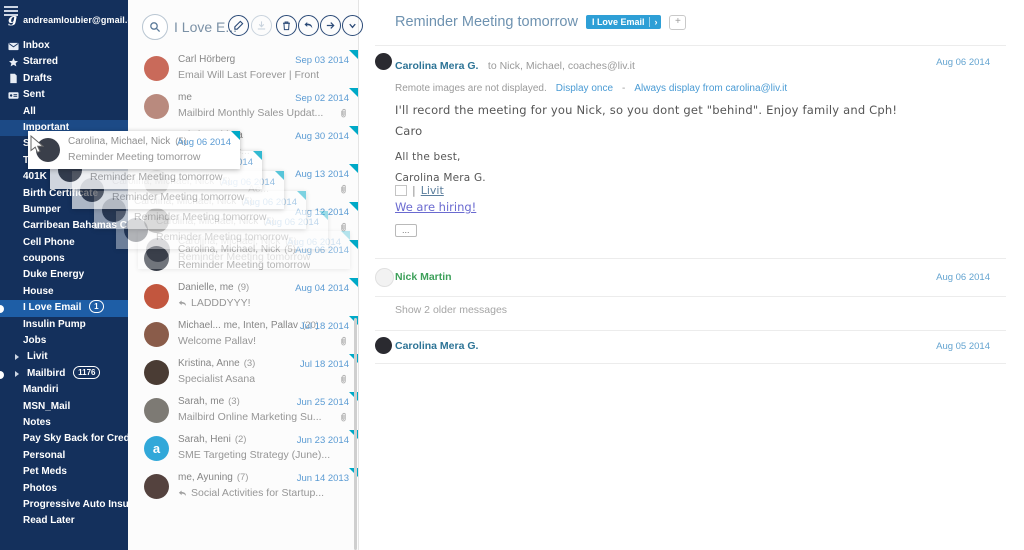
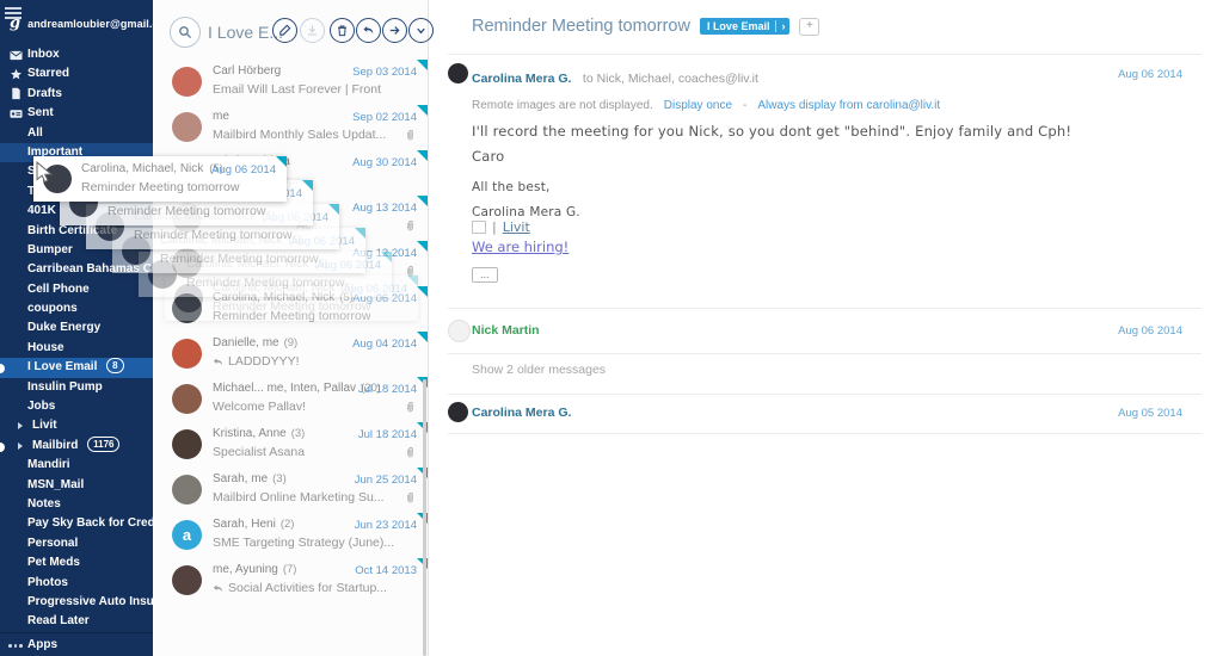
  g
  andreamloubier@gmail.
  Inbox
  Starred
  Drafts
  Sent
  All
  Important
  401K
  Birth Certificate
  Bumper
  Carribean Bahamas C
  Cell Phone
  coupons
  Duke Energy
  House
- I Love Email 1
+ I Love Email 8
  Insulin Pump
  Jobs
  Livit
  Mailbird 1176
  Mandiri
  MSN_Mail
  Notes
  Pay Sky Back for Cred
  Personal
  Pet Meds
  Photos
  Progressive Auto Insu
  Read Later
+ Apps
  I Love E..
  Carl Hörberg
  Sep 03 2014
  Email Will Last Forever | Front
  me
  Sep 02 2014
  Mailbird Monthly Sales Updat...
  Aug 30 2014
  Aug 13 2014
  Ac...
  Aug 12 2014
  Carolina, Michael, Nick (5)
  Aug 06 2014
  Reminder Meeting tomorrow
  Danielle, me (9)
  Aug 04 2014
  LADDDYYY!
  Michael... me, Inten, Pallav (20)
  Jul 18 2014
  Welcome Pallav!
  Kristina, Anne (3)
  Jul 18 2014
  Specialist Asana
  Sarah, me (3)
  Jun 25 2014
  Mailbird Online Marketing Su...
  a
  Sarah, Heni (2)
  Jun 23 2014
  SME Targeting Strategy (June)...
  me, Ayuning (7)
- Jun 14 2013
+ Oct 14 2013
  Social Activities for Startup...
  Reminder Meeting tomorrow
  I Love Email
  ›
  +
  Carolina Mera G. to Nick, Michael, coaches@liv.it
  Aug 06 2014
  Remote images are not displayed.
  Display once
  -
  Always display from carolina@liv.it
  I'll record the meeting for you Nick, so you dont get "behind". Enjoy family and Cph!
  Caro
  All the best,
  Carolina Mera G.
  |
  Livit
  We are hiring!
  ...
  Nick Martin
  Aug 06 2014
  Show 2 older messages
  Carolina Mera G.
  Aug 05 2014
  Carolina, Michael, Nick (5)
  Aug 06 2014
  Reminder Meeting tomorrow
  Reminder Meeting tomorrow
  Carolina, Michael, Nick (5)
  Aug 06 2014
  Reminder Meeting tomorrow
  Carolina, Michael, Nick (5)
  Aug 06 2014
  Reminder Meeting tomorrow
  Carolina, Michael, Nick (5)
  Aug 06 2014
  Reminder Meeting tomorrow
  Carolina, Michael, Nick (5)
  Aug 06 2014
  Reminder Meeting tomorrow
